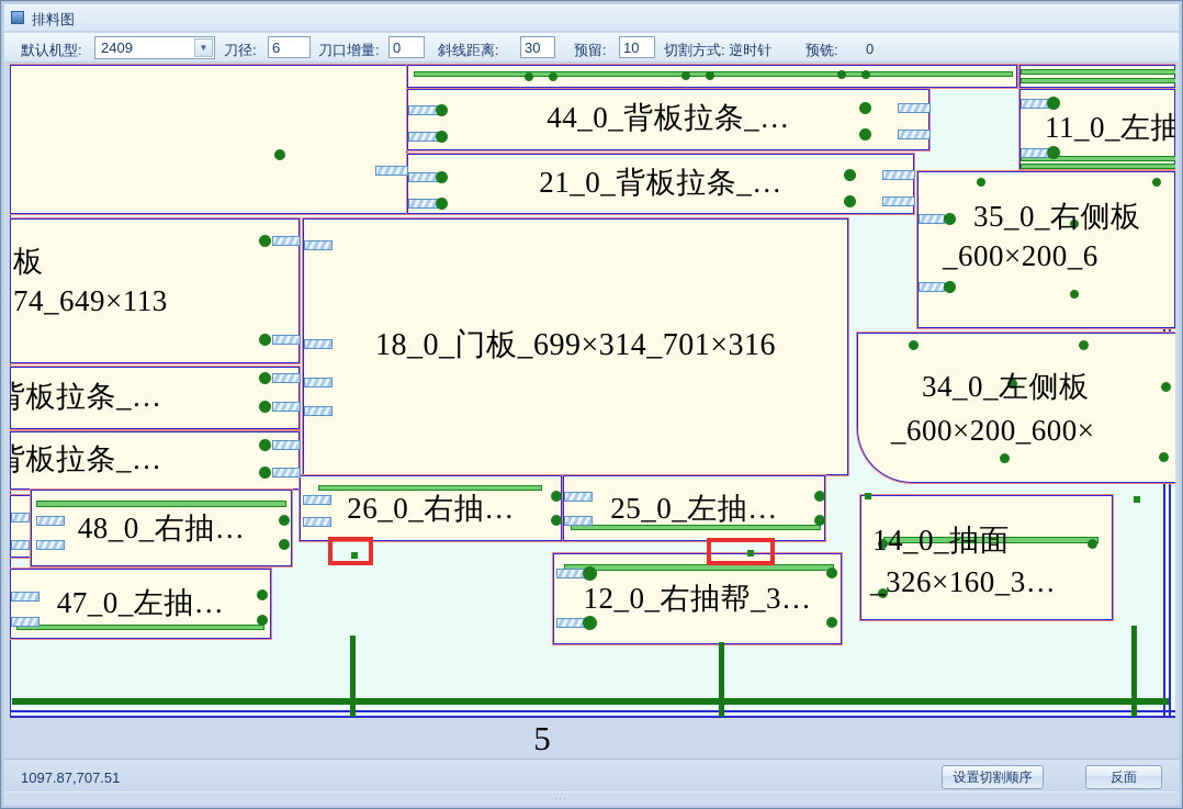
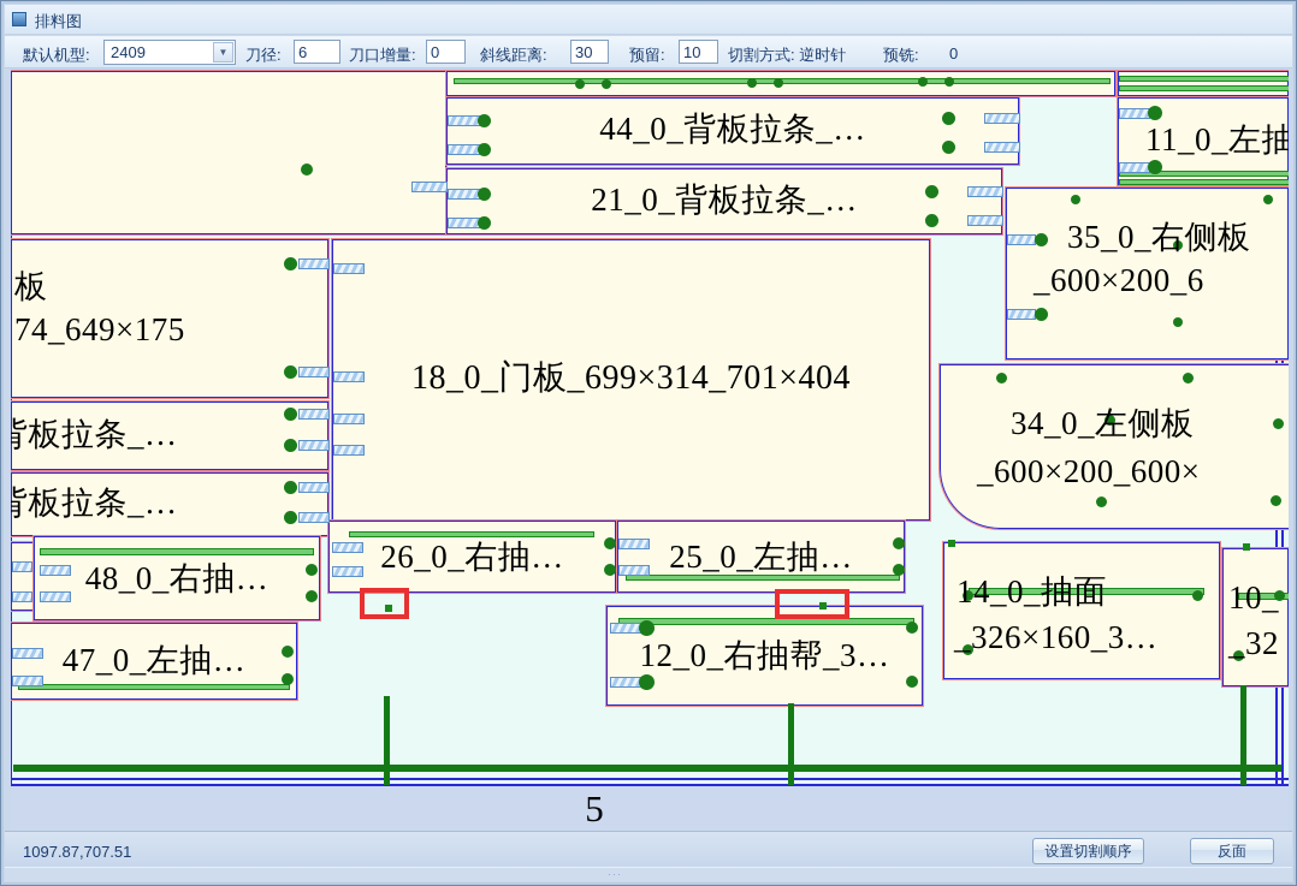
  排料图
  默认机型:
  2409
  ▼
  刀径:
  6
  刀口增量:
  0
  斜线距离:
  30
  预留:
  10
  切割方式: 逆时针
  预铣:
  0
  44_0_背板拉条_…
  21_0_背板拉条_…
  11_0_左抽
  35_0_右侧板
  _600×200_6
- 18_0_门板_699×314_701×316
+ 18_0_门板_699×314_701×404
  板
- 74_649×113
+ 74_649×175
  背板拉条_…
  背板拉条_…
  26_0_右抽…
  25_0_左抽…
  48_0_右抽…
  47_0_左抽…
  12_0_右抽帮_3…
  14_0_抽面
  _326×160_3…
+ 10_
+ _32
  34_0_左侧板
  _600×200_600×
  5
  1097.87,707.51
  设置切割顺序
  反面
  ···
